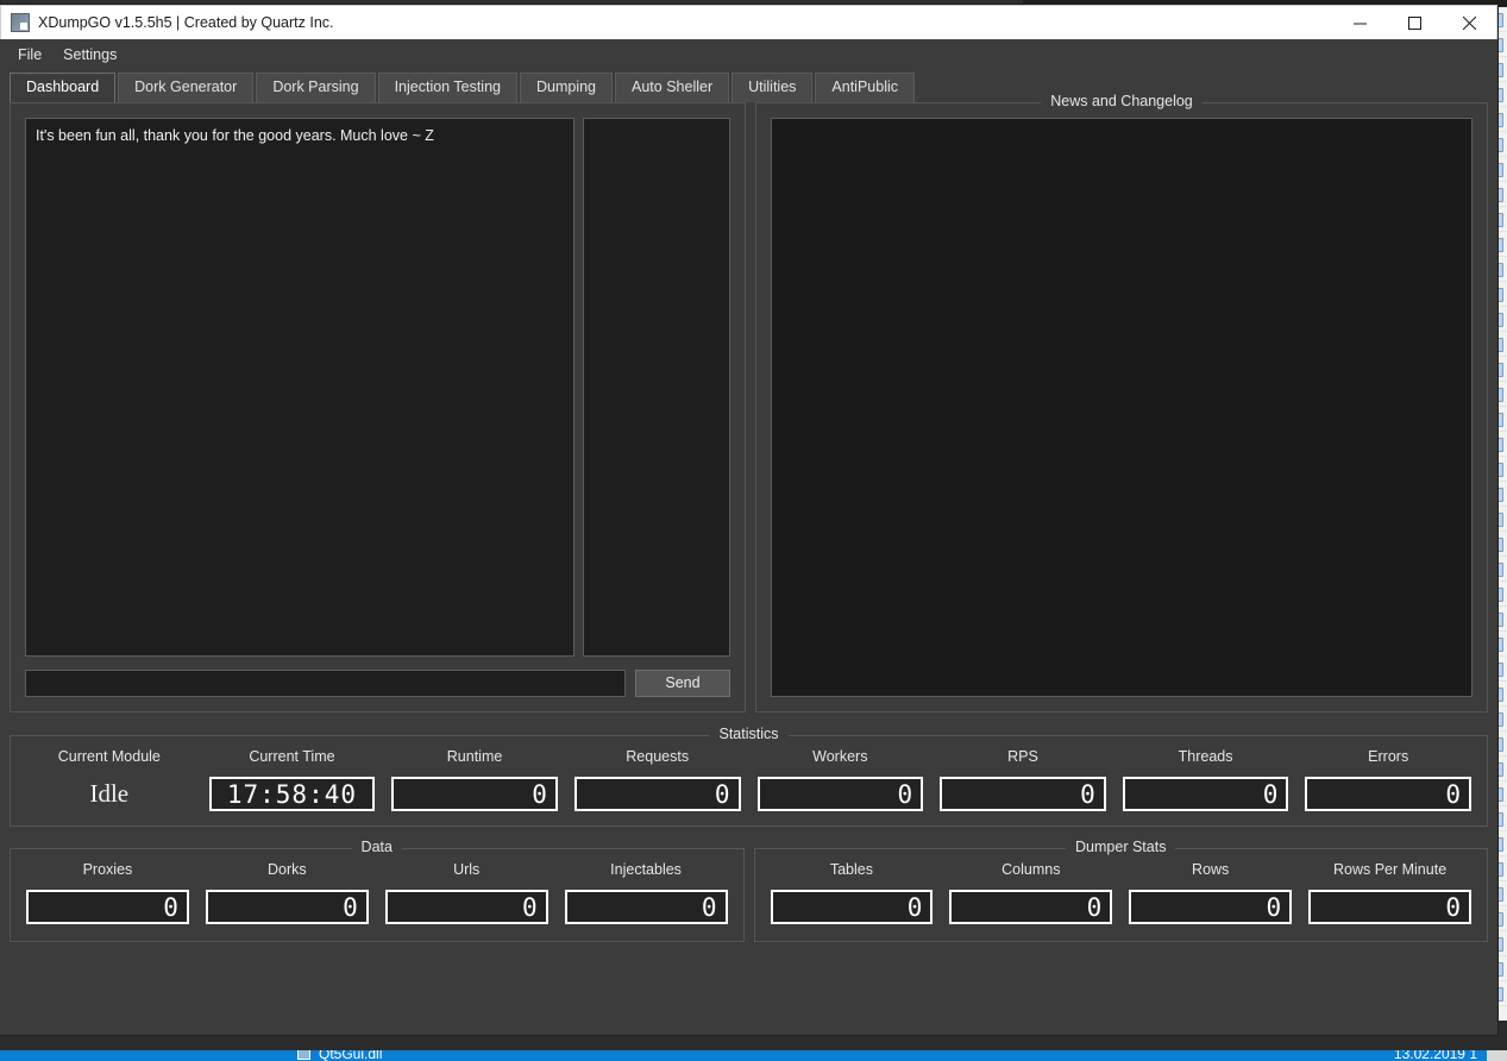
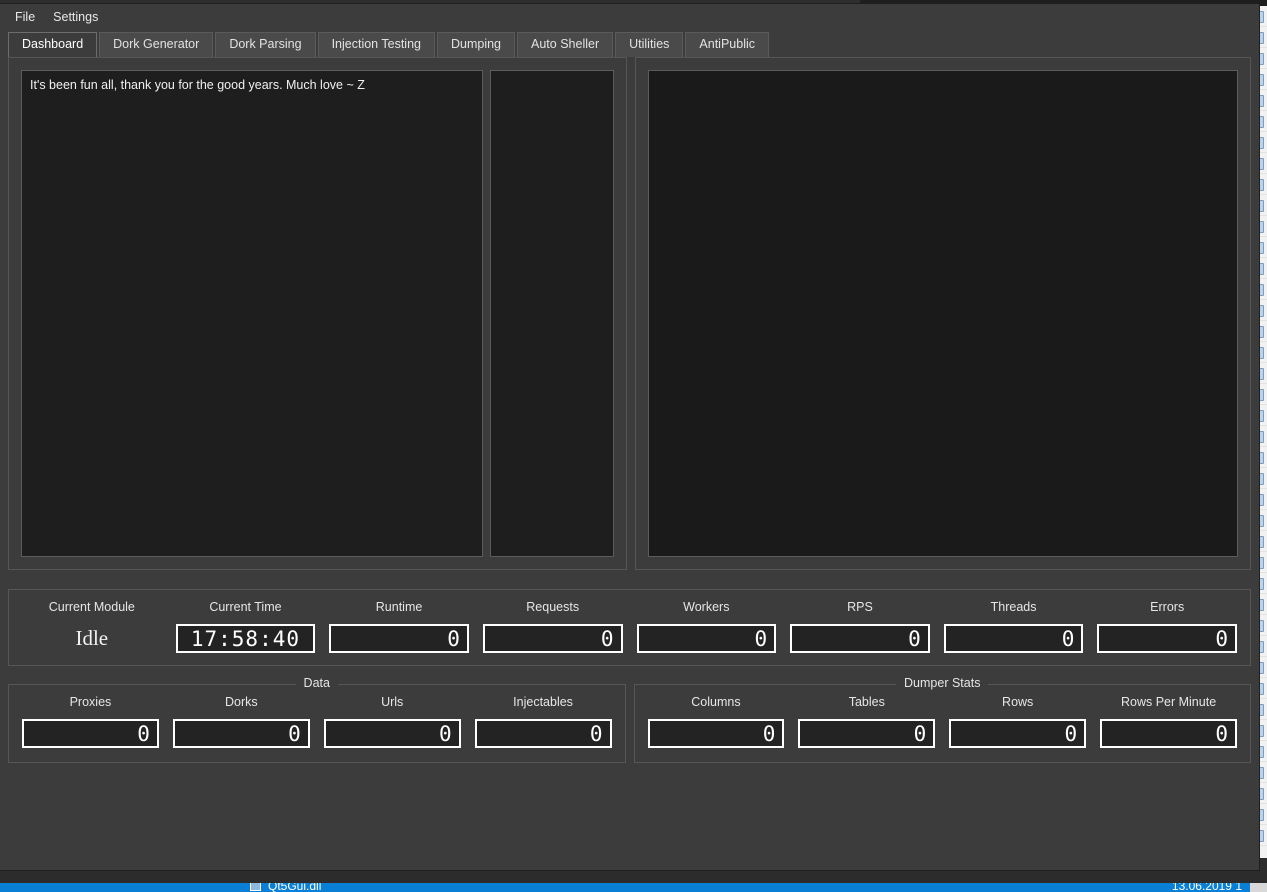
  Qt5Gui.dll
- 13.02.2019 1
+ 13.06.2019 1
- XDumpGO v1.5.5h5 | Created by Quartz Inc.
  File
  Settings
  Dashboard
  Dork Generator
  Dork Parsing
  Injection Testing
  Dumping
  Auto Sheller
  Utilities
  AntiPublic
  It's been fun all, thank you for the good years. Much love ~ Z
- Send
- News and Changelog
- Statistics
  Current Module
  Idle
  Current Time
  17:58:40
  Runtime
  0
  Requests
  0
  Workers
  0
  RPS
  0
  Threads
  0
  Errors
  0
  Data
  Proxies
  0
  Dorks
  0
  Urls
  0
  Injectables
  0
  Dumper Stats
- Tables
+ Columns
  0
- Columns
+ Tables
  0
  Rows
  0
  Rows Per Minute
  0
